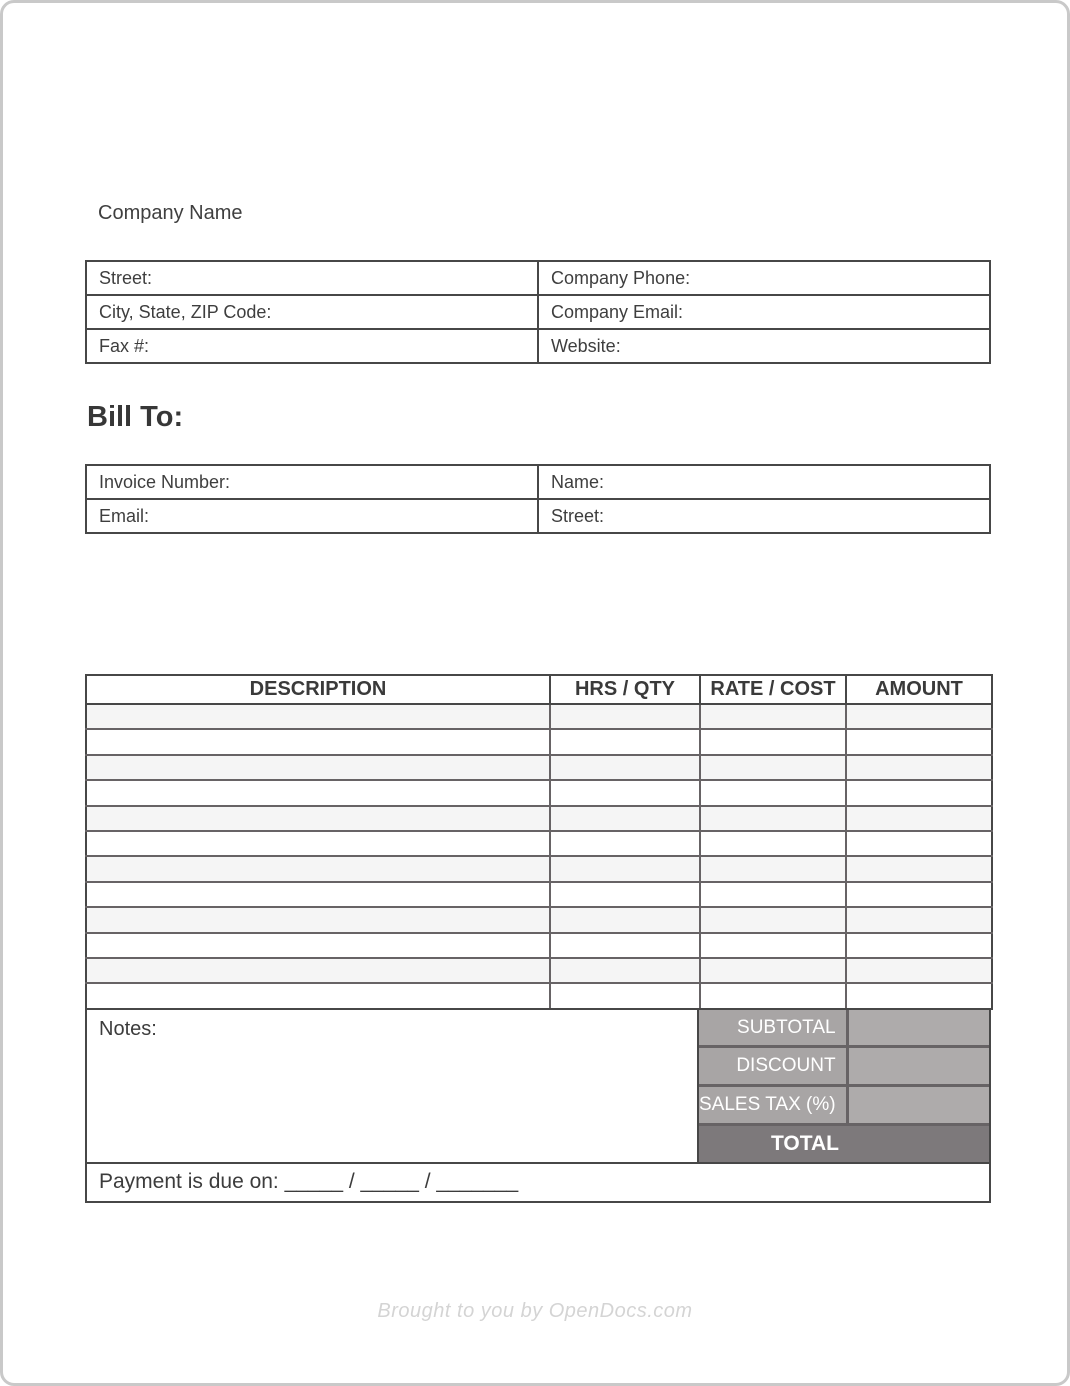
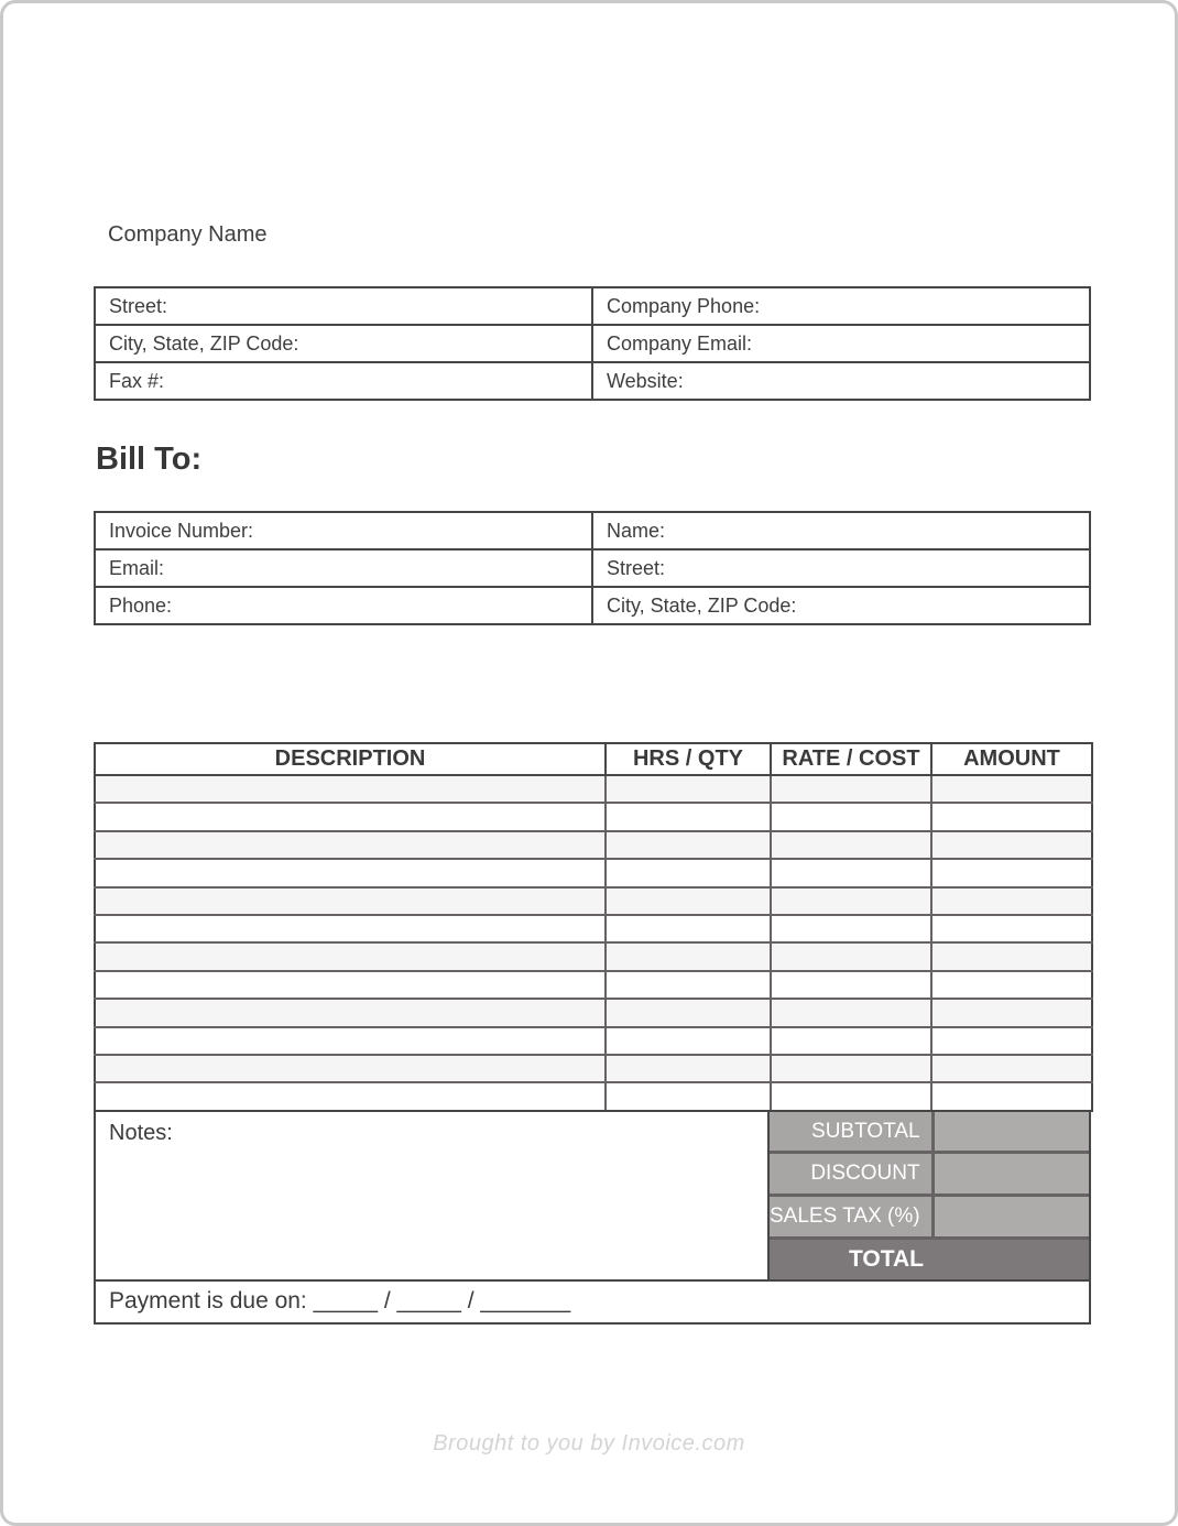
  Company Name
  Street:	Company Phone:
  City, State, ZIP Code:	Company Email:
  Fax #:	Website:
  Bill To:
  Invoice Number:	Name:
  Email:	Street:
+ Phone:	City, State, ZIP Code:
  DESCRIPTION	HRS / QTY	RATE / COST	AMOUNT
  Notes:
  SUBTOTAL
  DISCOUNT
  SALES TAX (%)
  TOTAL
  Payment is due on: _____ / _____ / _______
- Brought to you by OpenDocs.com
+ Brought to you by Invoice.com
